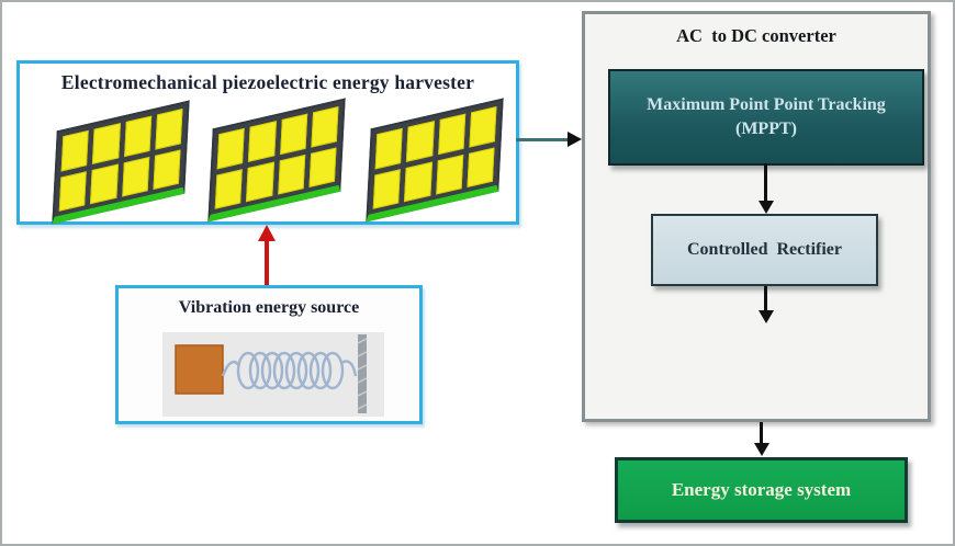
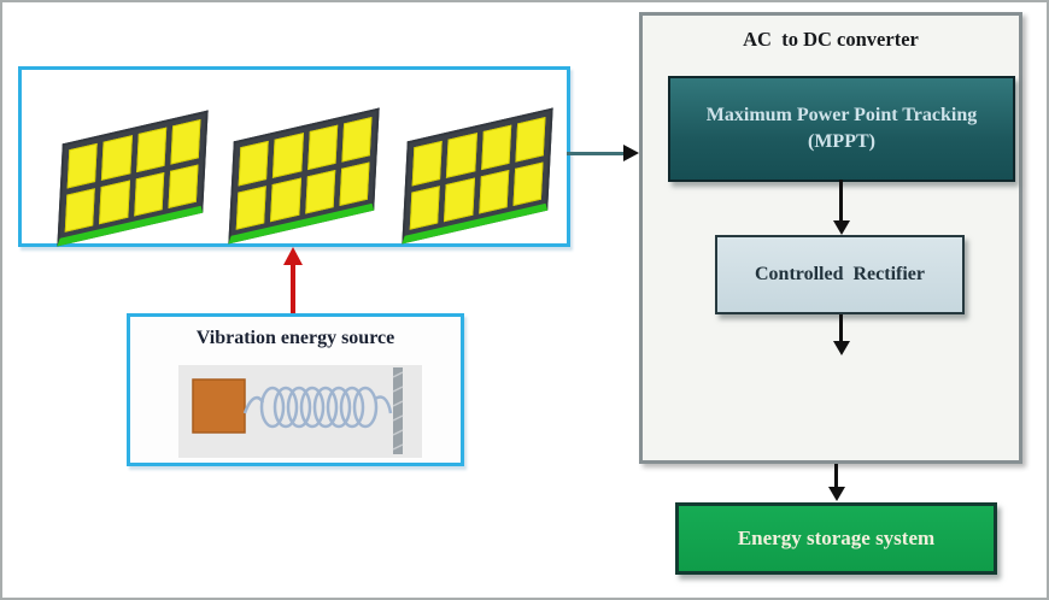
- Electromechanical piezoelectric energy harvester
  Vibration energy source
  AC to DC converter
- Maximum Point Point Tracking (MPPT)
+ Maximum Power Point Tracking (MPPT)
  Controlled Rectifier
  Energy storage system
